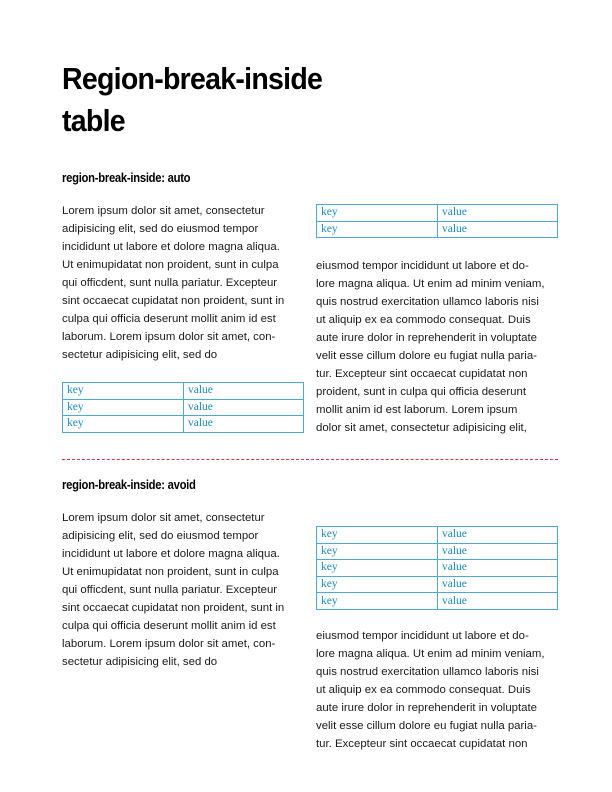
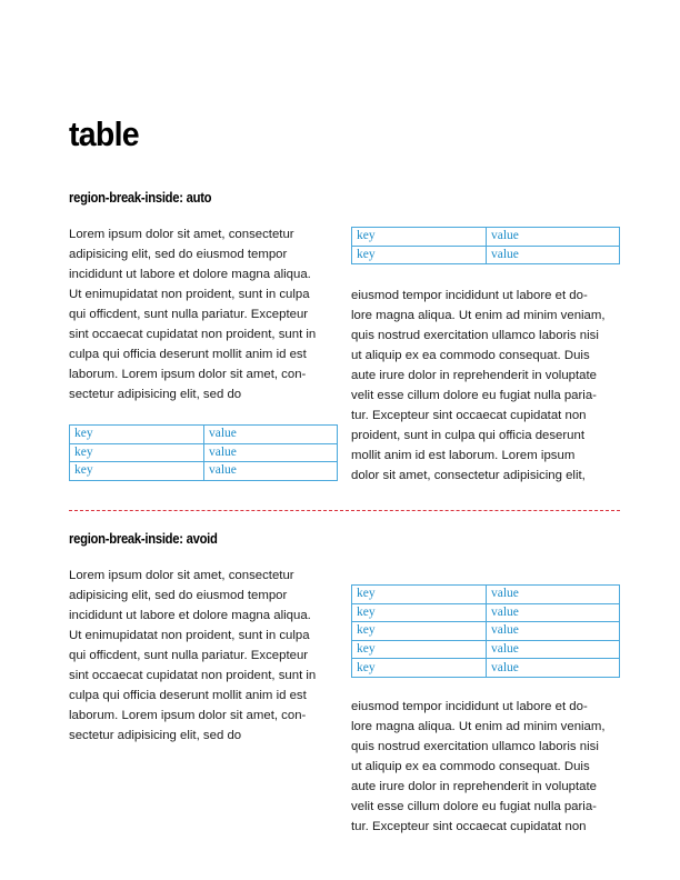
- Region-break-inside
  table
  region-break-inside: auto
  Lorem ipsum dolor sit amet, consectetur
  adipisicing elit, sed do eiusmod tempor
  incididunt ut labore et dolore magna aliqua.
  Ut enimupidatat non proident, sunt in culpa
  qui officdent, sunt nulla pariatur. Excepteur
  sint occaecat cupidatat non proident, sunt in
  culpa qui officia deserunt mollit anim id est
  laborum. Lorem ipsum dolor sit amet, con-
  sectetur adipisicing elit, sed do
  key	value
  key	value
  key	value
  key	value
  key	value
  eiusmod tempor incididunt ut labore et do-
  lore magna aliqua. Ut enim ad minim veniam,
  quis nostrud exercitation ullamco laboris nisi
  ut aliquip ex ea commodo consequat. Duis
  aute irure dolor in reprehenderit in voluptate
  velit esse cillum dolore eu fugiat nulla paria-
  tur. Excepteur sint occaecat cupidatat non
  proident, sunt in culpa qui officia deserunt
  mollit anim id est laborum. Lorem ipsum
  dolor sit amet, consectetur adipisicing elit,
  region-break-inside: avoid
  Lorem ipsum dolor sit amet, consectetur
  adipisicing elit, sed do eiusmod tempor
  incididunt ut labore et dolore magna aliqua.
  Ut enimupidatat non proident, sunt in culpa
  qui officdent, sunt nulla pariatur. Excepteur
  sint occaecat cupidatat non proident, sunt in
  culpa qui officia deserunt mollit anim id est
  laborum. Lorem ipsum dolor sit amet, con-
  sectetur adipisicing elit, sed do
  key	value
  key	value
  key	value
  key	value
  key	value
  eiusmod tempor incididunt ut labore et do-
  lore magna aliqua. Ut enim ad minim veniam,
  quis nostrud exercitation ullamco laboris nisi
  ut aliquip ex ea commodo consequat. Duis
  aute irure dolor in reprehenderit in voluptate
  velit esse cillum dolore eu fugiat nulla paria-
  tur. Excepteur sint occaecat cupidatat non
